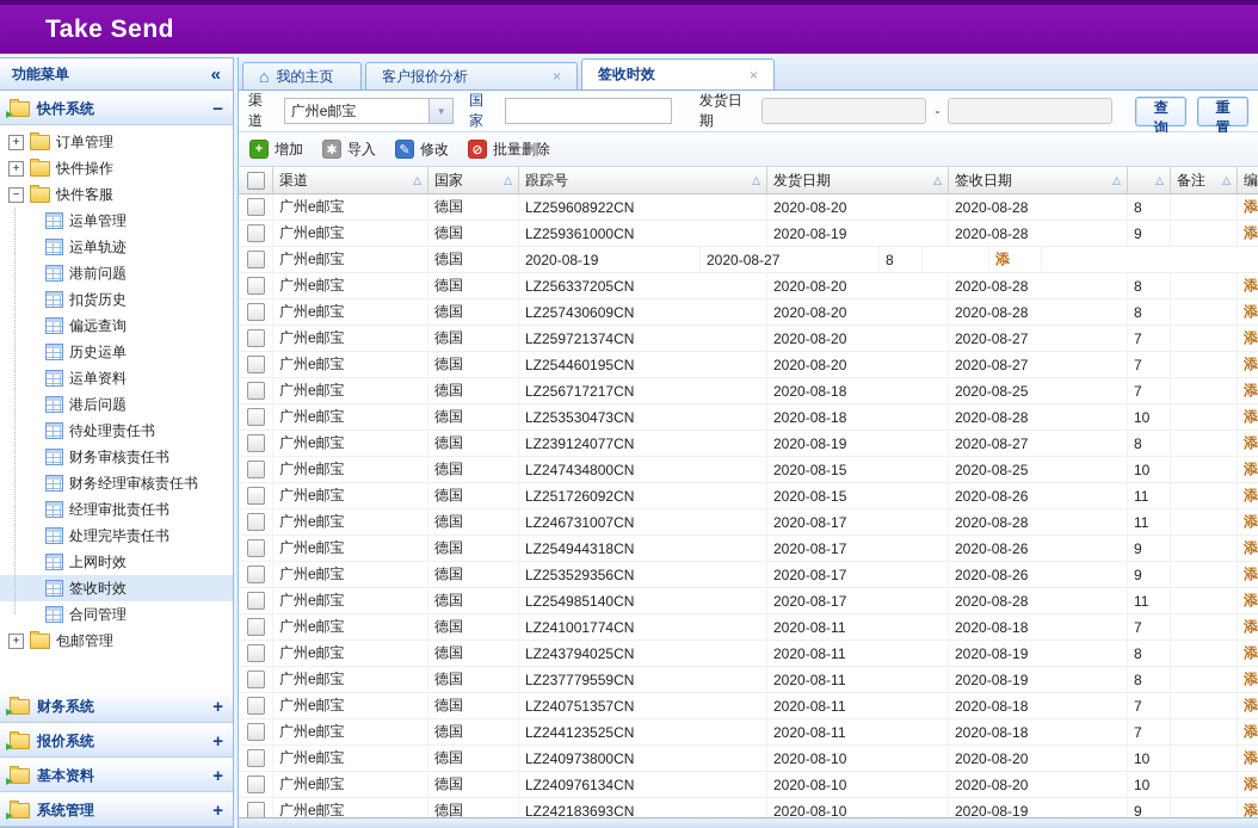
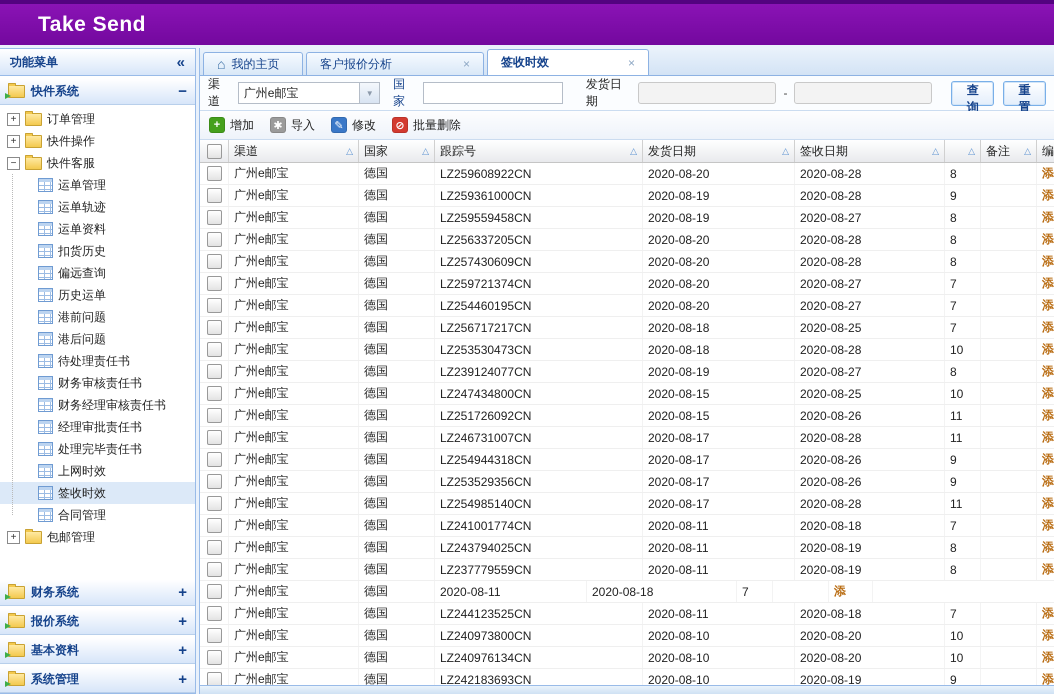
  Take Send
  功能菜单
  «
  快件系统
  −
  +
  订单管理
  +
  快件操作
  −
  快件客服
  运单管理
  运单轨迹
- 港前问题
+ 运单资料
  扣货历史
  偏远查询
  历史运单
- 运单资料
+ 港前问题
  港后问题
  待处理责任书
  财务审核责任书
  财务经理审核责任书
  经理审批责任书
  处理完毕责任书
  上网时效
  签收时效
  合同管理
  +
  包邮管理
  财务系统
  +
  报价系统
  +
  基本资料
  +
  系统管理
  +
  ⌂
  我的主页
  客户报价分析
  ×
  签收时效
  ×
  渠道
  广州e邮宝
  ▼
  国家
  发货日期
  -
  查询
  重置
  +
  增加
  ✱
  导入
  ✎
  修改
  ⊘
  批量删除
  渠道
  △
  国家
  △
  跟踪号
  △
  发货日期
  △
  签收日期
  △
  △
  备注
  △
  编
  广州e邮宝
  德国
  LZ259608922CN
  2020-08-20
  2020-08-28
  8
  添
  广州e邮宝
  德国
  LZ259361000CN
  2020-08-19
  2020-08-28
  9
  添
  广州e邮宝
  德国
+ LZ259559458CN
  2020-08-19
  2020-08-27
  8
  添
  广州e邮宝
  德国
  LZ256337205CN
  2020-08-20
  2020-08-28
  8
  添
  广州e邮宝
  德国
  LZ257430609CN
  2020-08-20
  2020-08-28
  8
  添
  广州e邮宝
  德国
  LZ259721374CN
  2020-08-20
  2020-08-27
  7
  添
  广州e邮宝
  德国
  LZ254460195CN
  2020-08-20
  2020-08-27
  7
  添
  广州e邮宝
  德国
  LZ256717217CN
  2020-08-18
  2020-08-25
  7
  添
  广州e邮宝
  德国
  LZ253530473CN
  2020-08-18
  2020-08-28
  10
  添
  广州e邮宝
  德国
  LZ239124077CN
  2020-08-19
  2020-08-27
  8
  添
  广州e邮宝
  德国
  LZ247434800CN
  2020-08-15
  2020-08-25
  10
  添
  广州e邮宝
  德国
  LZ251726092CN
  2020-08-15
  2020-08-26
  11
  添
  广州e邮宝
  德国
  LZ246731007CN
  2020-08-17
  2020-08-28
  11
  添
  广州e邮宝
  德国
  LZ254944318CN
  2020-08-17
  2020-08-26
  9
  添
  广州e邮宝
  德国
  LZ253529356CN
  2020-08-17
  2020-08-26
  9
  添
  广州e邮宝
  德国
  LZ254985140CN
  2020-08-17
  2020-08-28
  11
  添
  广州e邮宝
  德国
  LZ241001774CN
  2020-08-11
  2020-08-18
  7
  添
  广州e邮宝
  德国
  LZ243794025CN
  2020-08-11
  2020-08-19
  8
  添
  广州e邮宝
  德国
  LZ237779559CN
  2020-08-11
  2020-08-19
  8
  添
  广州e邮宝
  德国
- LZ240751357CN
  2020-08-11
  2020-08-18
  7
  添
  广州e邮宝
  德国
  LZ244123525CN
  2020-08-11
  2020-08-18
  7
  添
  广州e邮宝
  德国
  LZ240973800CN
  2020-08-10
  2020-08-20
  10
  添
  广州e邮宝
  德国
  LZ240976134CN
  2020-08-10
  2020-08-20
  10
  添
  广州e邮宝
  德国
  LZ242183693CN
  2020-08-10
  2020-08-19
  9
  添
